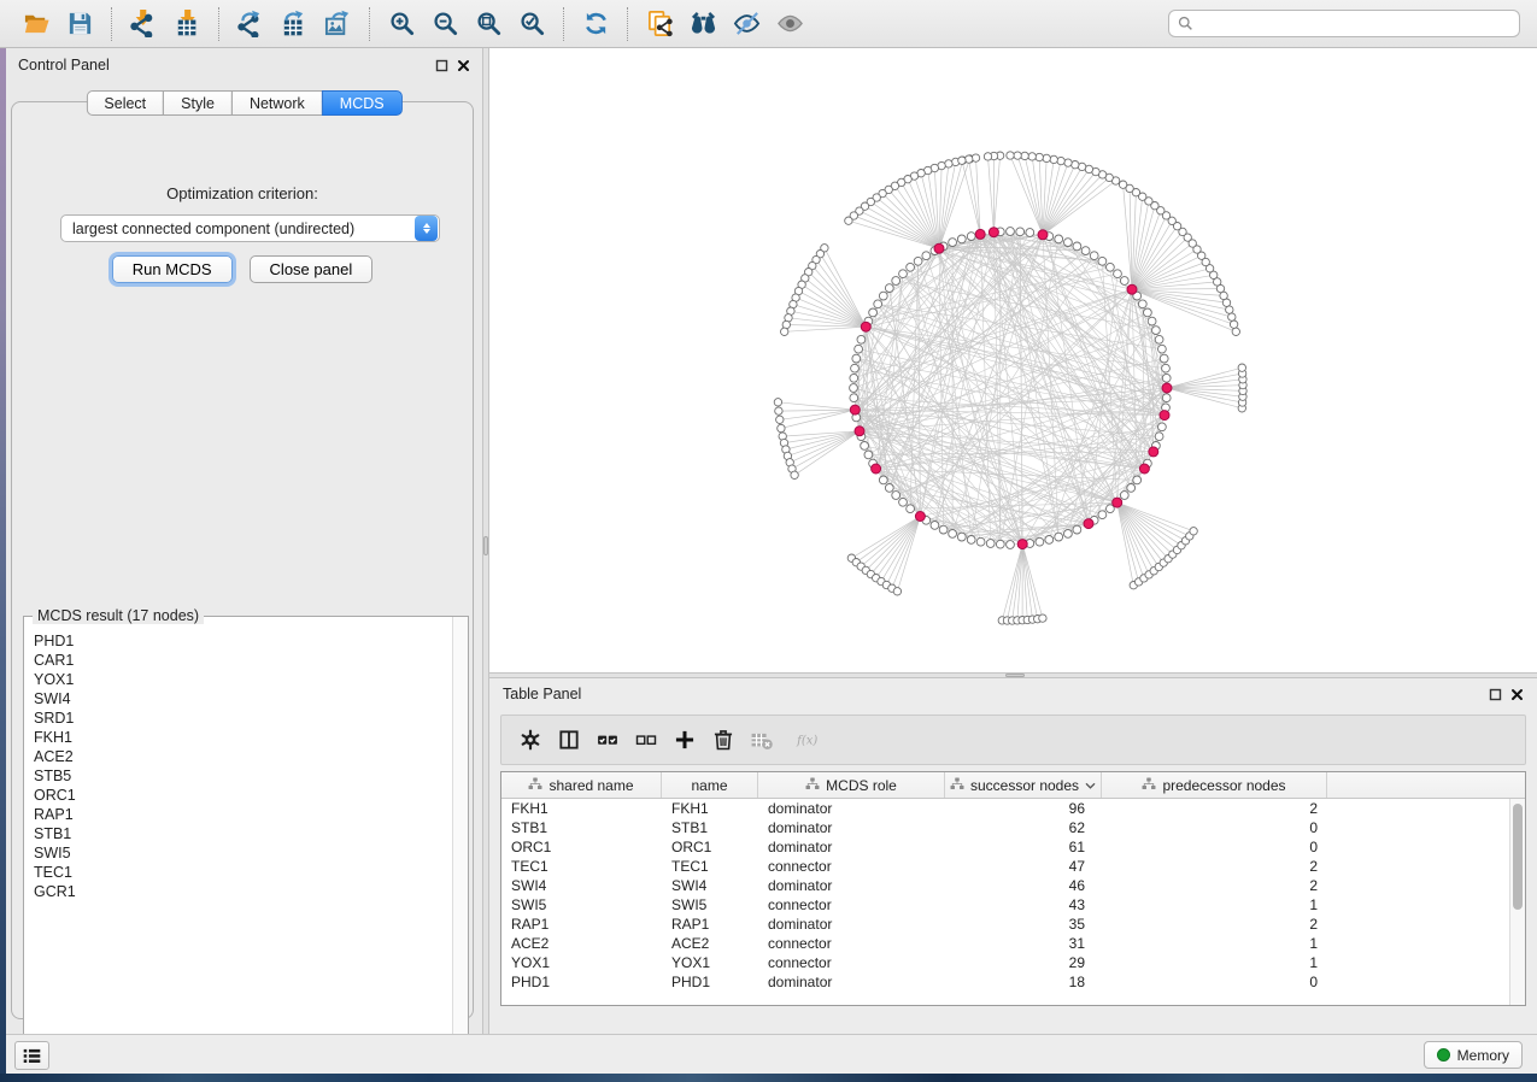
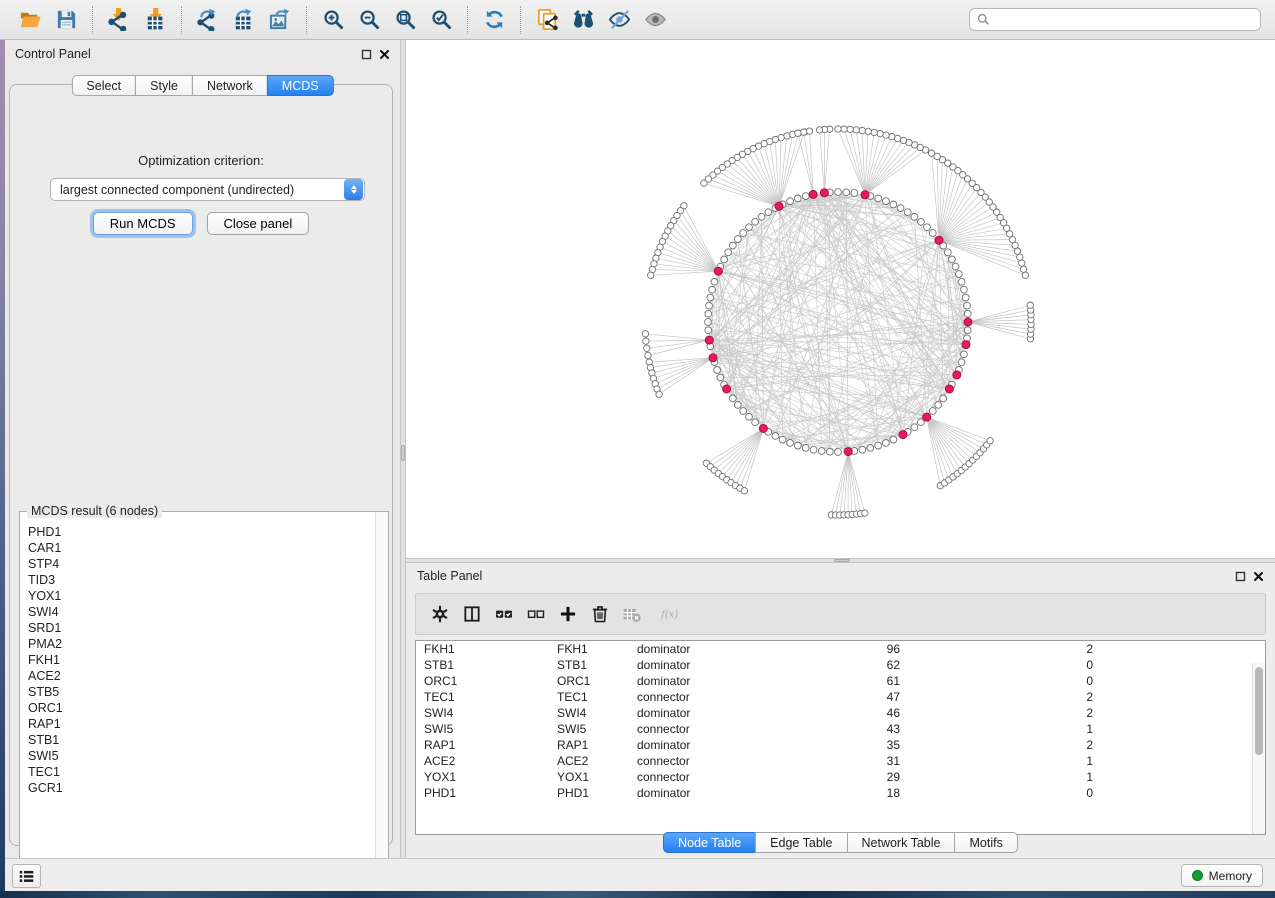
  Control Panel
  Select
  Style
  Network
  MCDS
  Optimization criterion:
  largest connected component (undirected)
  Run MCDS
  Close panel
- MCDS result (17 nodes)
+ MCDS result (6 nodes)
  PHD1
  CAR1
+ STP4
+ TID3
  YOX1
  SWI4
  SRD1
+ PMA2
  FKH1
  ACE2
  STB5
  ORC1
  RAP1
  STB1
  SWI5
  TEC1
  GCR1
  Table Panel
  f(x)
- shared name
- name
- MCDS role
- successor nodes
- predecessor nodes
  FKH1
  FKH1
  dominator
  96
  2
  STB1
  STB1
  dominator
  62
  0
  ORC1
  ORC1
  dominator
  61
  0
  TEC1
  TEC1
  connector
  47
  2
  SWI4
  SWI4
  dominator
  46
  2
  SWI5
  SWI5
  connector
  43
  1
  RAP1
  RAP1
  dominator
  35
  2
  ACE2
  ACE2
  connector
  31
  1
  YOX1
  YOX1
  connector
  29
  1
  PHD1
  PHD1
  dominator
  18
  0
+ Node Table
+ Edge Table
+ Network Table
+ Motifs
  Memory
